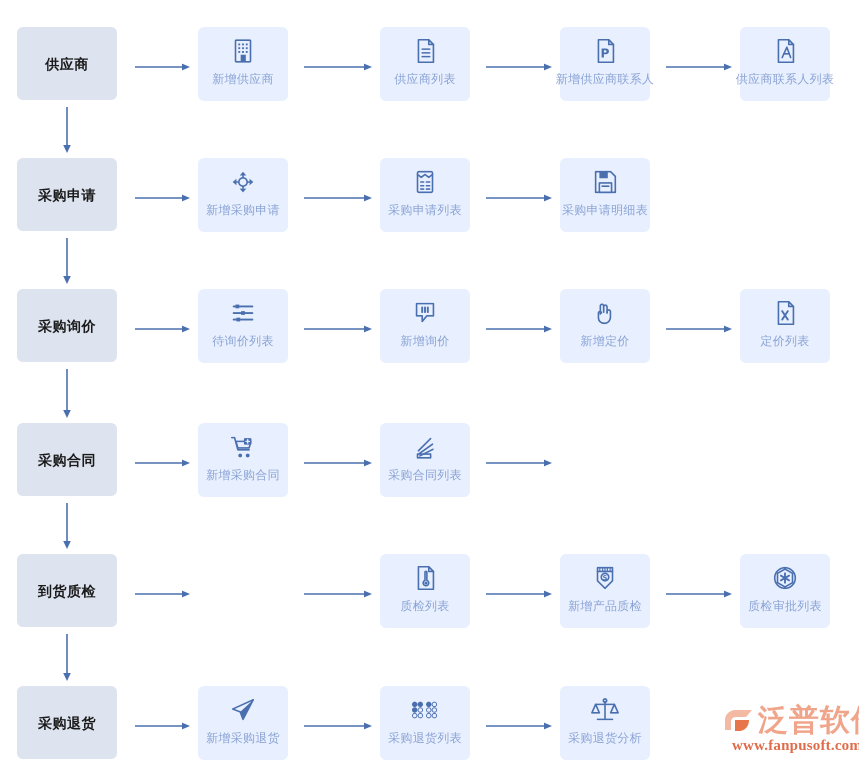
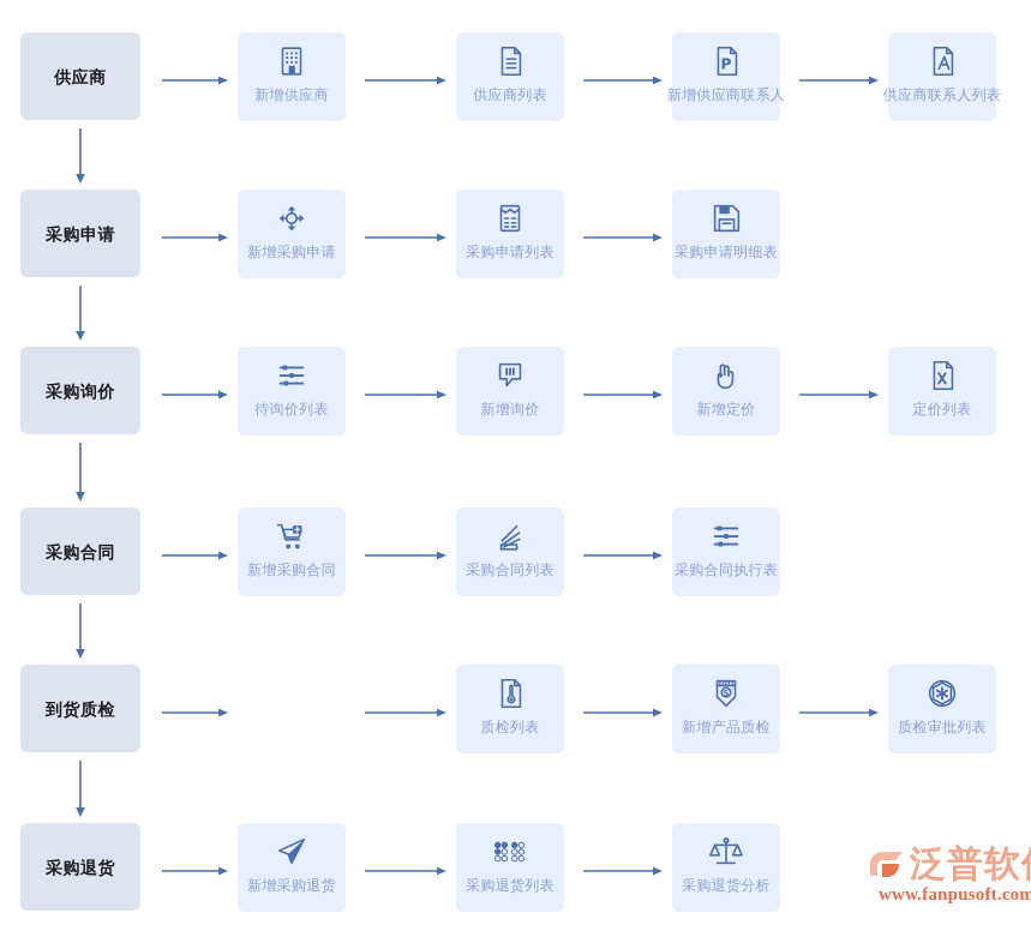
  供应商
  新增供应商
  供应商列表
  P
  新增供应商联系人
  供应商联系人列表
  采购申请
  新增采购申请
  采购申请列表
  采购申请明细表
  采购询价
  待询价列表
  新增询价
  新增定价
  定价列表
  采购合同
  新增采购合同
  采购合同列表
+ 采购合同执行表
  到货质检
  质检列表
  S
  新增产品质检
  质检审批列表
  采购退货
  新增采购退货
  采购退货列表
  采购退货分析
  泛普软
  www.fanpusoft.com
